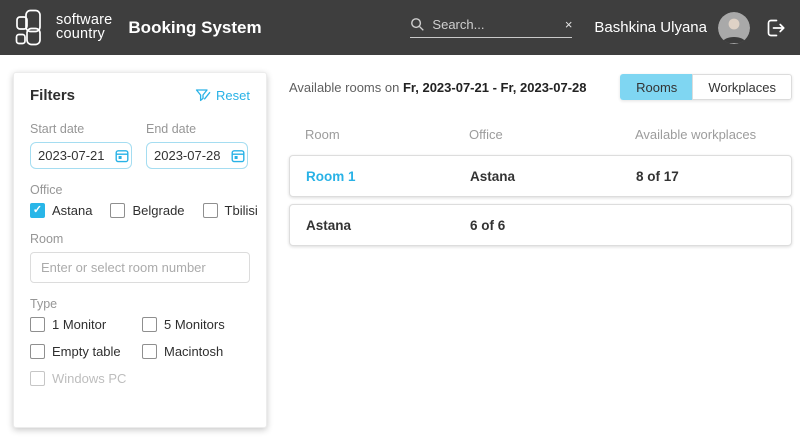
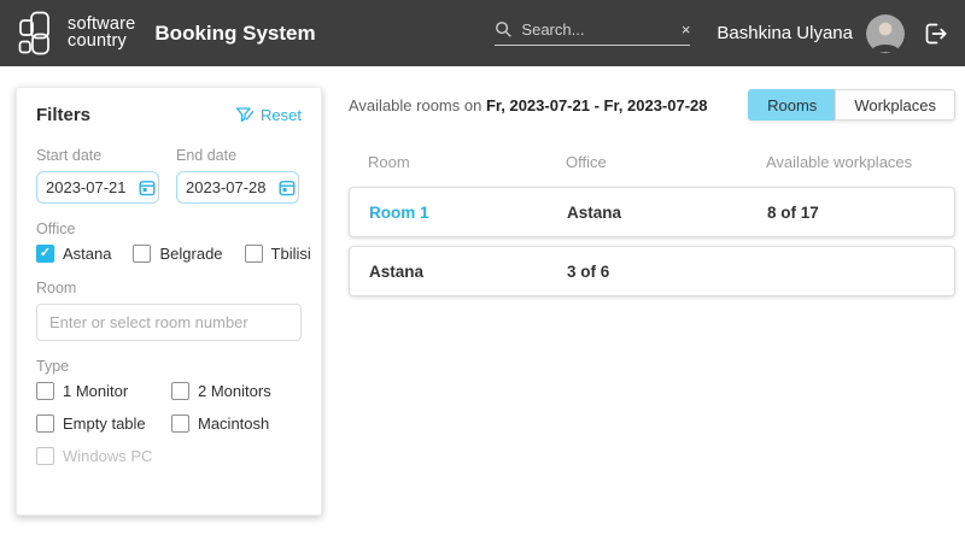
  software
  country
  Booking System
  Search...
  ×
  Bashkina Ulyana
  Filters
  Reset
  Start date
  2023-07-21
  End date
  2023-07-28
  Office
  Astana
  Belgrade
  Tbilisi
  Room
  Enter or select room number
  Type
  1 Monitor
- 5 Monitors
+ 2 Monitors
  Empty table
  Macintosh
  Windows PC
  Available rooms on Fr, 2023-07-21 - Fr, 2023-07-28
  Rooms
  Workplaces
  Room
  Office
  Available workplaces
  Room 1
  Astana
  8 of 17
  Astana
- 6 of 6
+ 3 of 6
